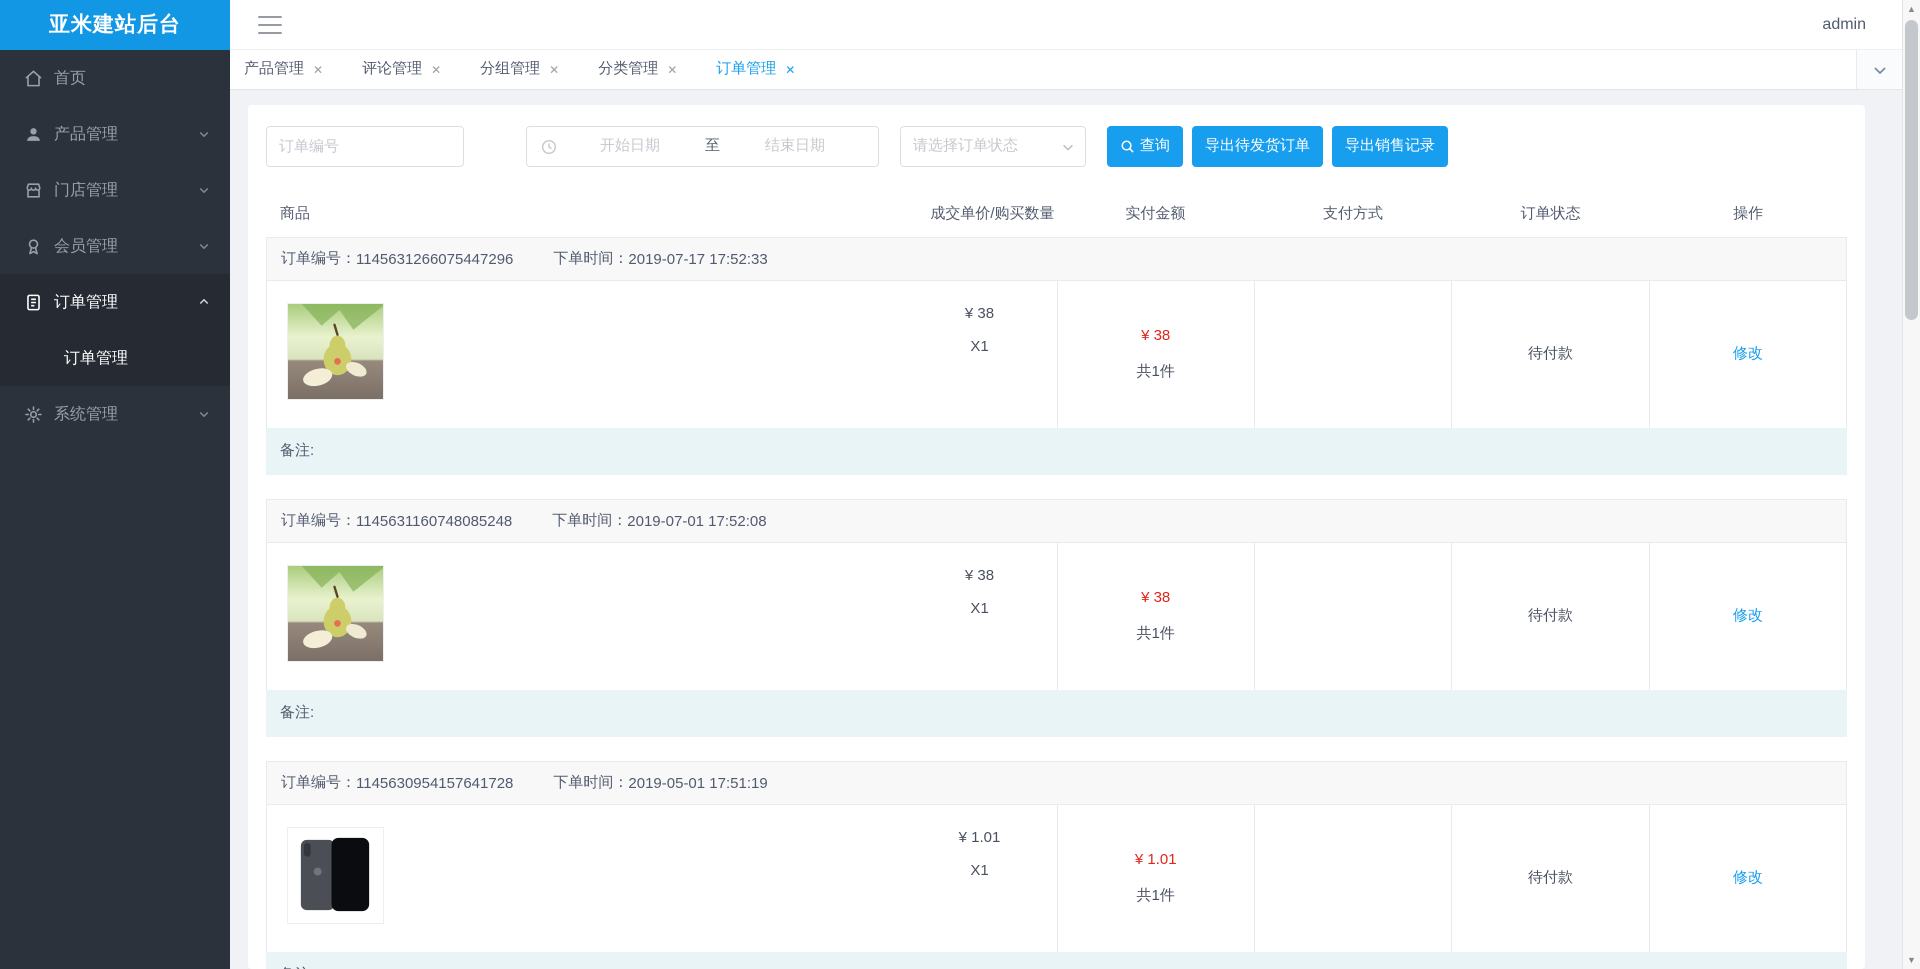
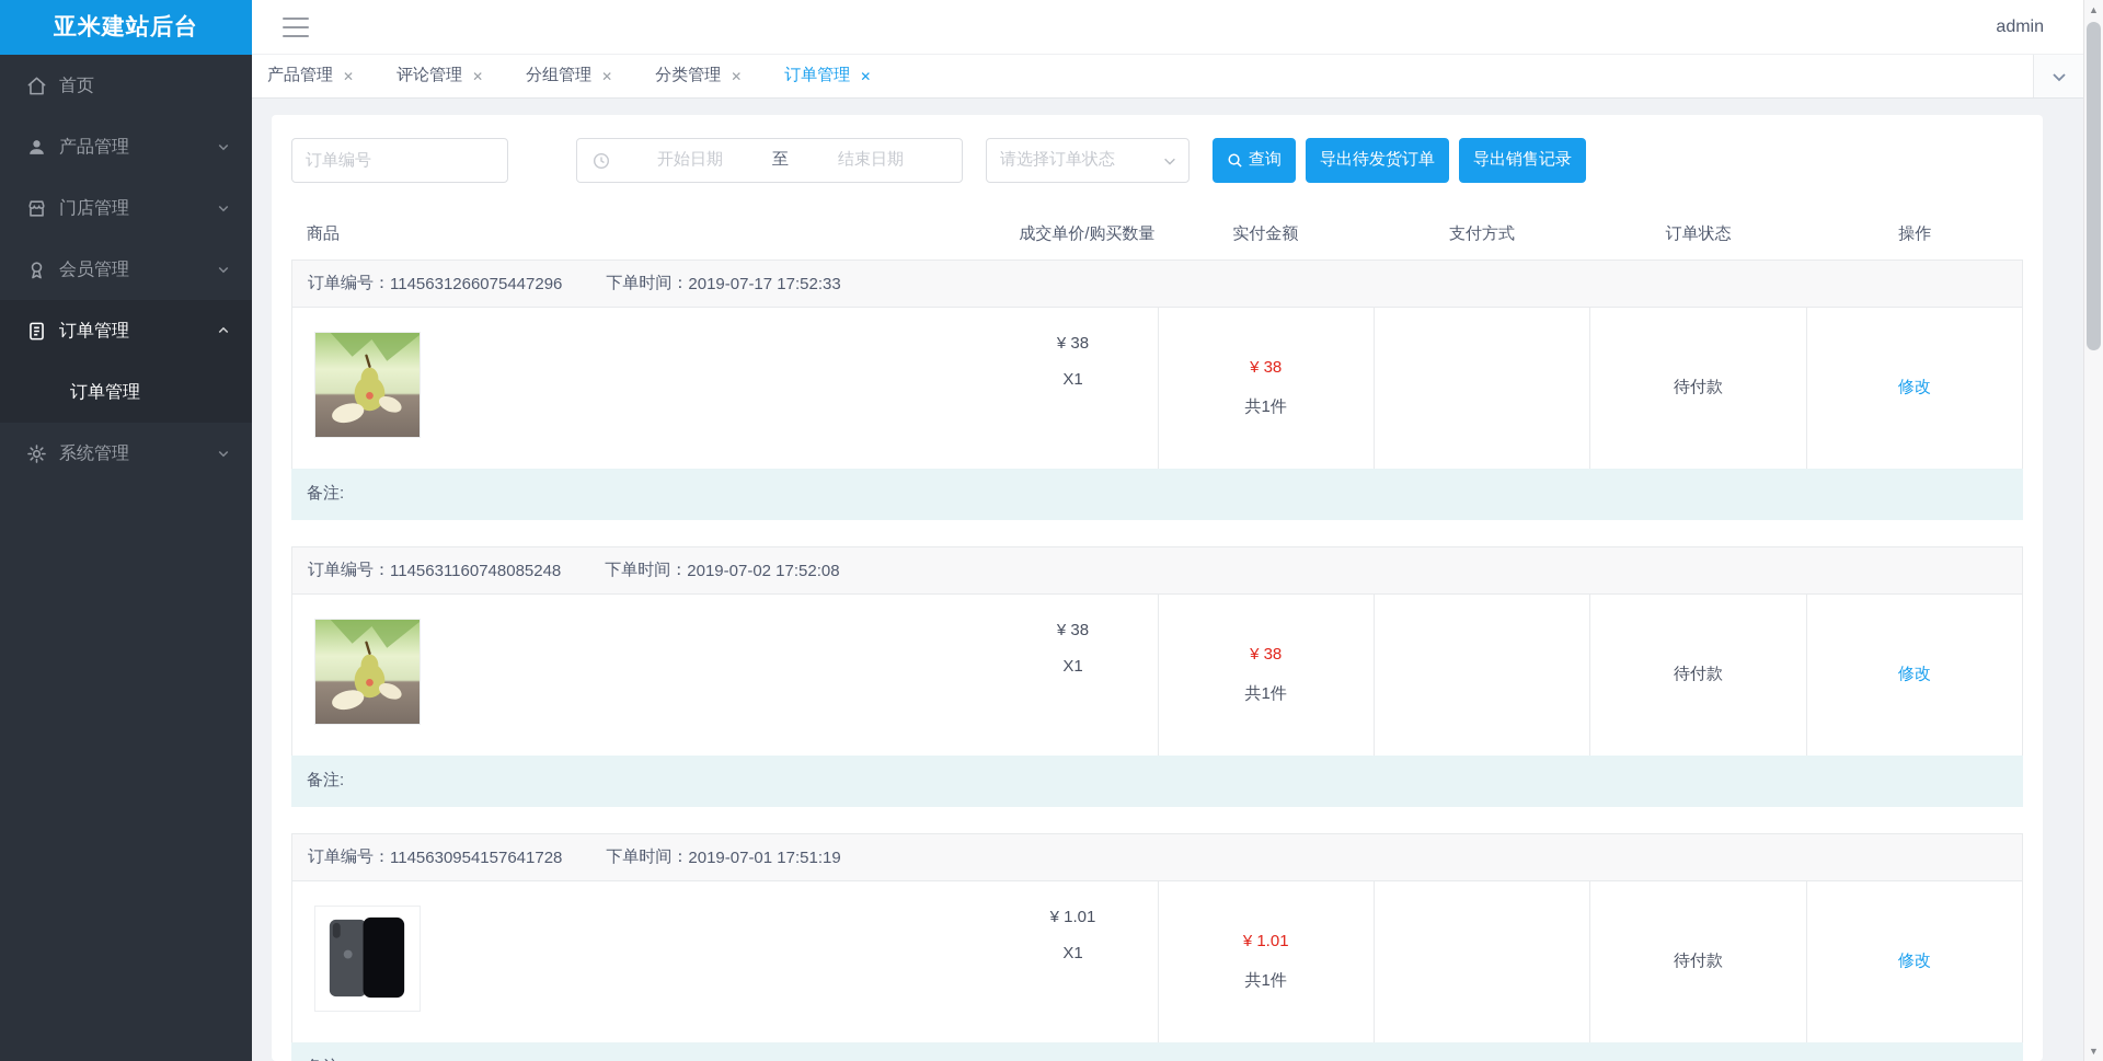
  亚米建站后台
  首页
  产品管理
  门店管理
  会员管理
  订单管理
  订单管理
  系统管理
  admin
  产品管理
  ✕
  评论管理
  ✕
  分组管理
  ✕
  分类管理
  ✕
  订单管理
  ✕
  订单编号
  开始日期
  至
  结束日期
  请选择订单状态
  查询
  导出待发货订单
  导出销售记录
  商品
  成交单价/购买数量
  实付金额
  支付方式
  订单状态
  操作
  订单编号：
  1145631266075447296
  下单时间：
  2019-07-17 17:52:33
  ¥ 38
  X1
  ¥ 38
  共1件
  待付款
  修改
  备注:
  订单编号：
  1145631160748085248
  下单时间：
- 2019-07-01 17:52:08
+ 2019-07-02 17:52:08
  ¥ 38
  X1
  ¥ 38
  共1件
  待付款
  修改
  备注:
  订单编号：
  1145630954157641728
  下单时间：
- 2019-05-01 17:51:19
+ 2019-07-01 17:51:19
  ¥ 1.01
  X1
  ¥ 1.01
  共1件
  待付款
  修改
  ▲
  ▼
